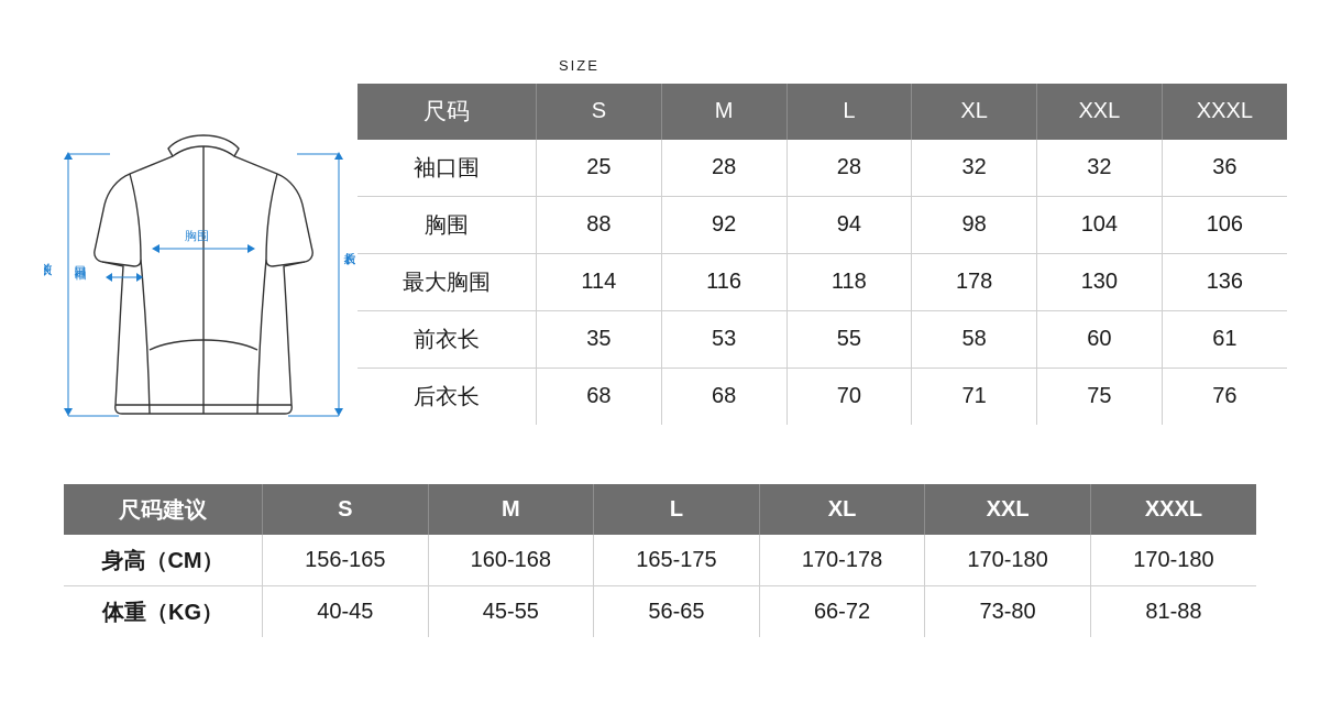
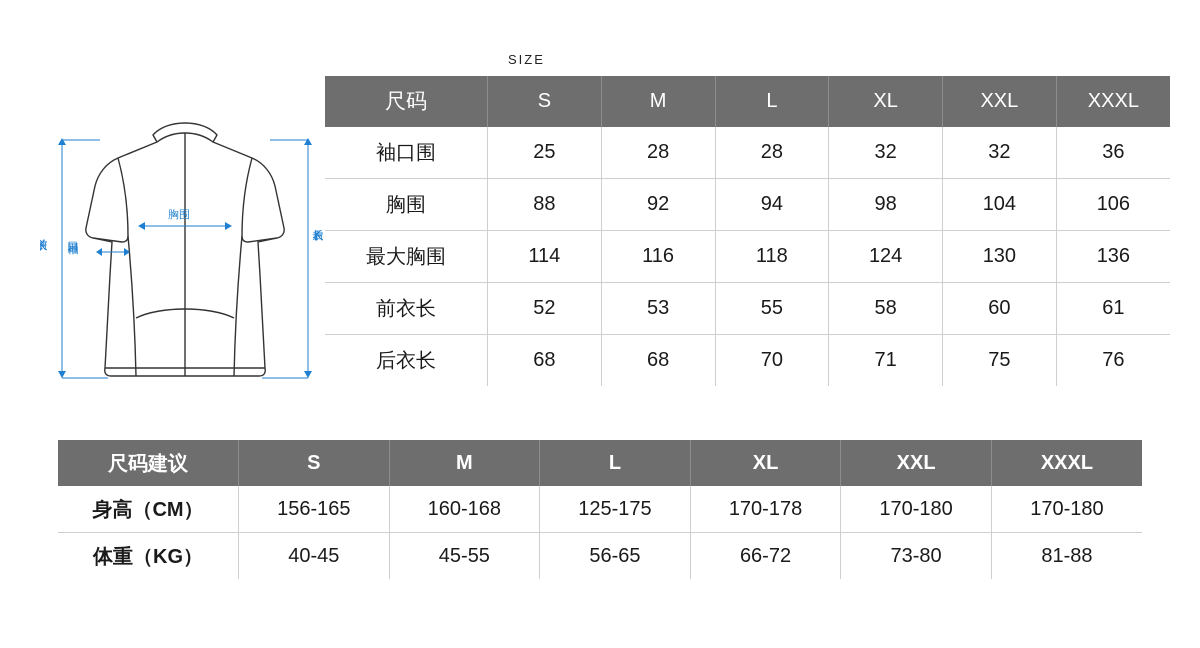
  SIZE
  胸围
  尺码	S	M	L	XL	XXL	XXXL
  袖口围	25	28	28	32	32	36
  胸围	88	92	94	98	104	106
- 最大胸围	114	116	118	178	130	136
+ 最大胸围	114	116	118	124	130	136
- 前衣长	35	53	55	58	60	61
+ 前衣长	52	53	55	58	60	61
  后衣长	68	68	70	71	75	76
  尺码建议	S	M	L	XL	XXL	XXXL
- 身高（CM）	156-165	160-168	165-175	170-178	170-180	170-180
+ 身高（CM）	156-165	160-168	125-175	170-178	170-180	170-180
  体重（KG）	40-45	45-55	56-65	66-72	73-80	81-88
